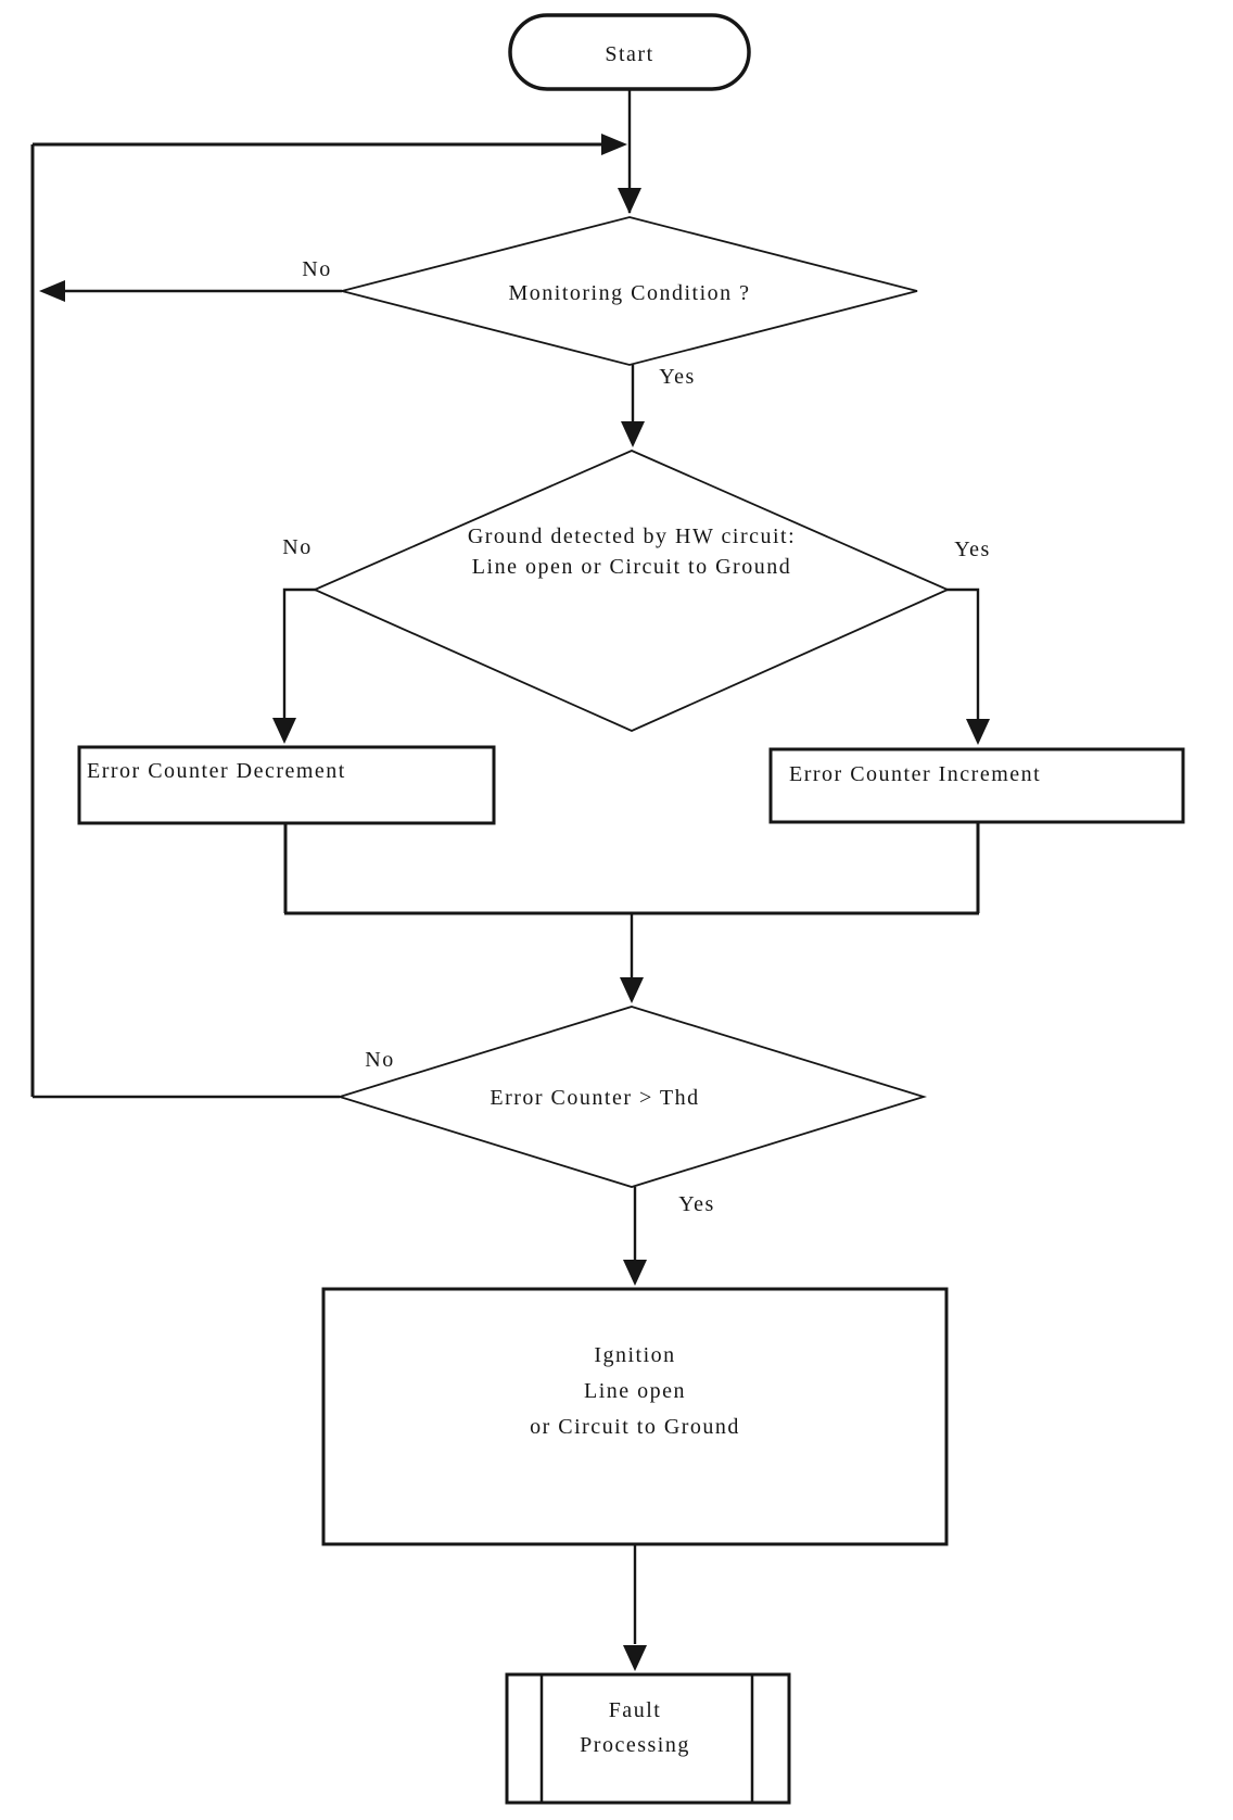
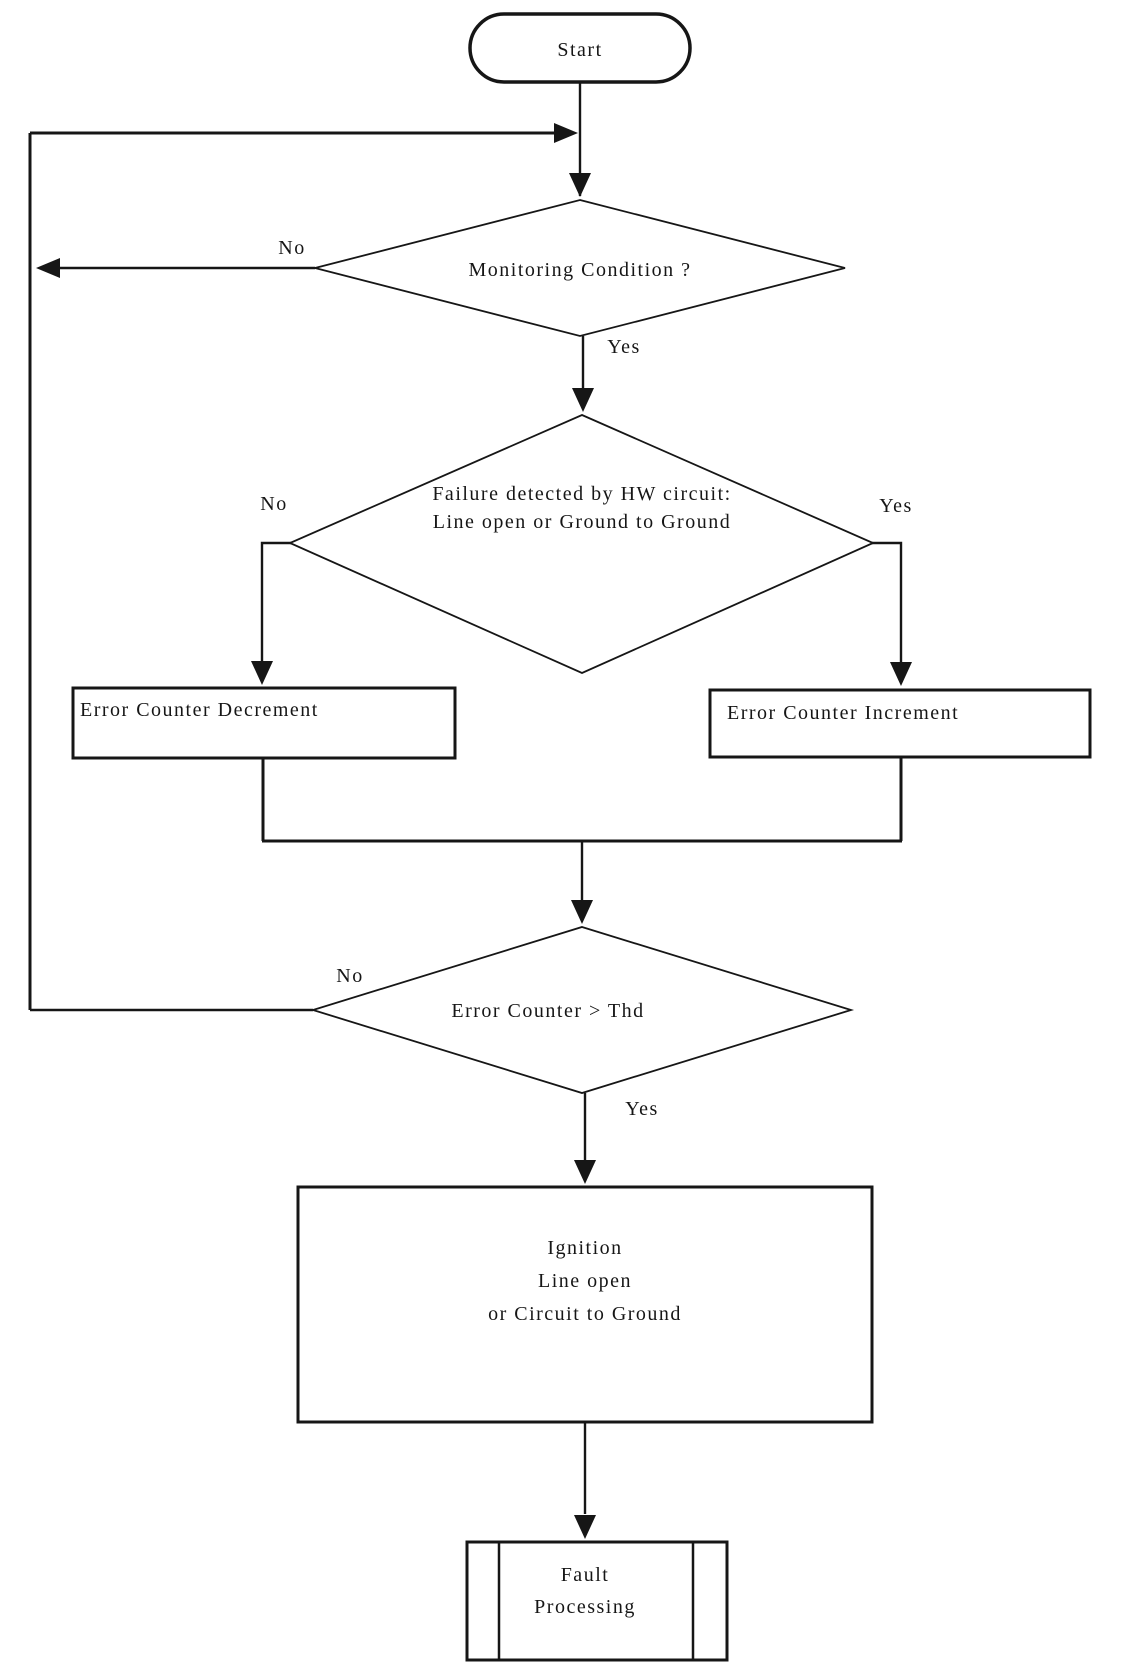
  Start
  No
  Monitoring Condition ?
  Yes
  No
  Yes
- Ground detected by HW circuit:
+ Failure detected by HW circuit:
- Line open or Circuit to Ground
+ Line open or Ground to Ground
  Error Counter Decrement
  Error Counter Increment
  No
  Error Counter > Thd
  Yes
  Ignition
  Line open
  or Circuit to Ground
  Fault
  Processing
